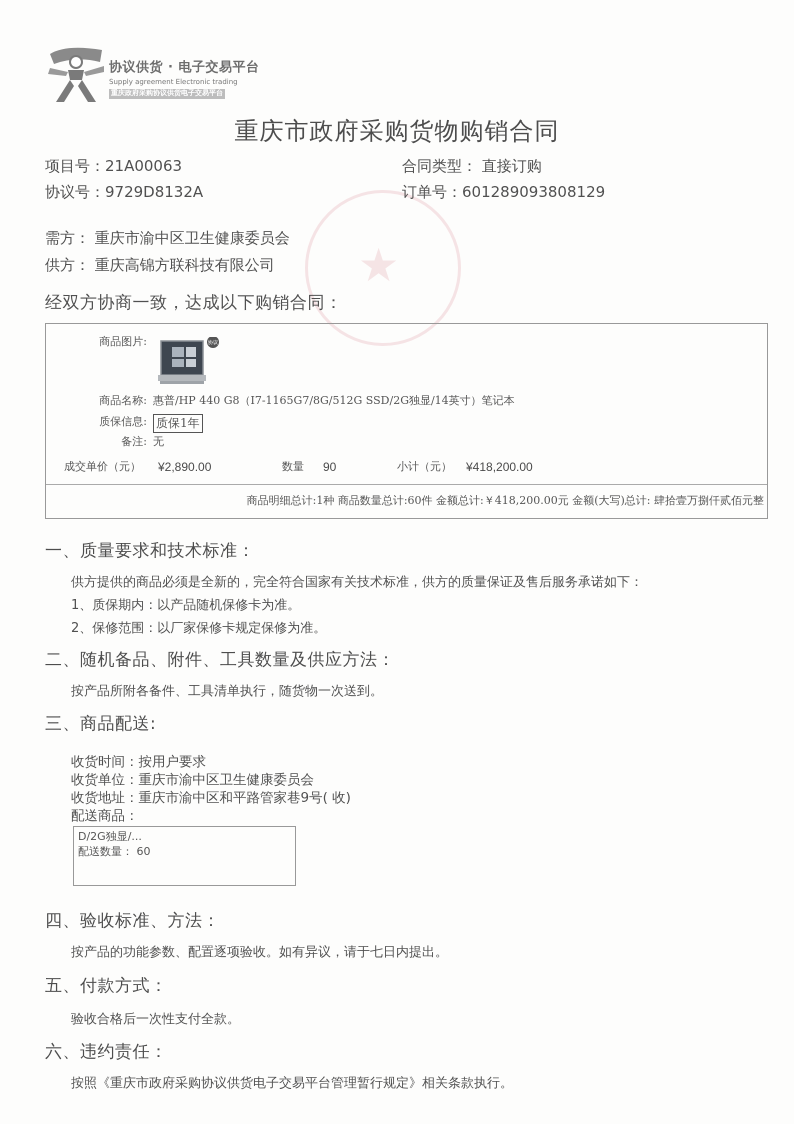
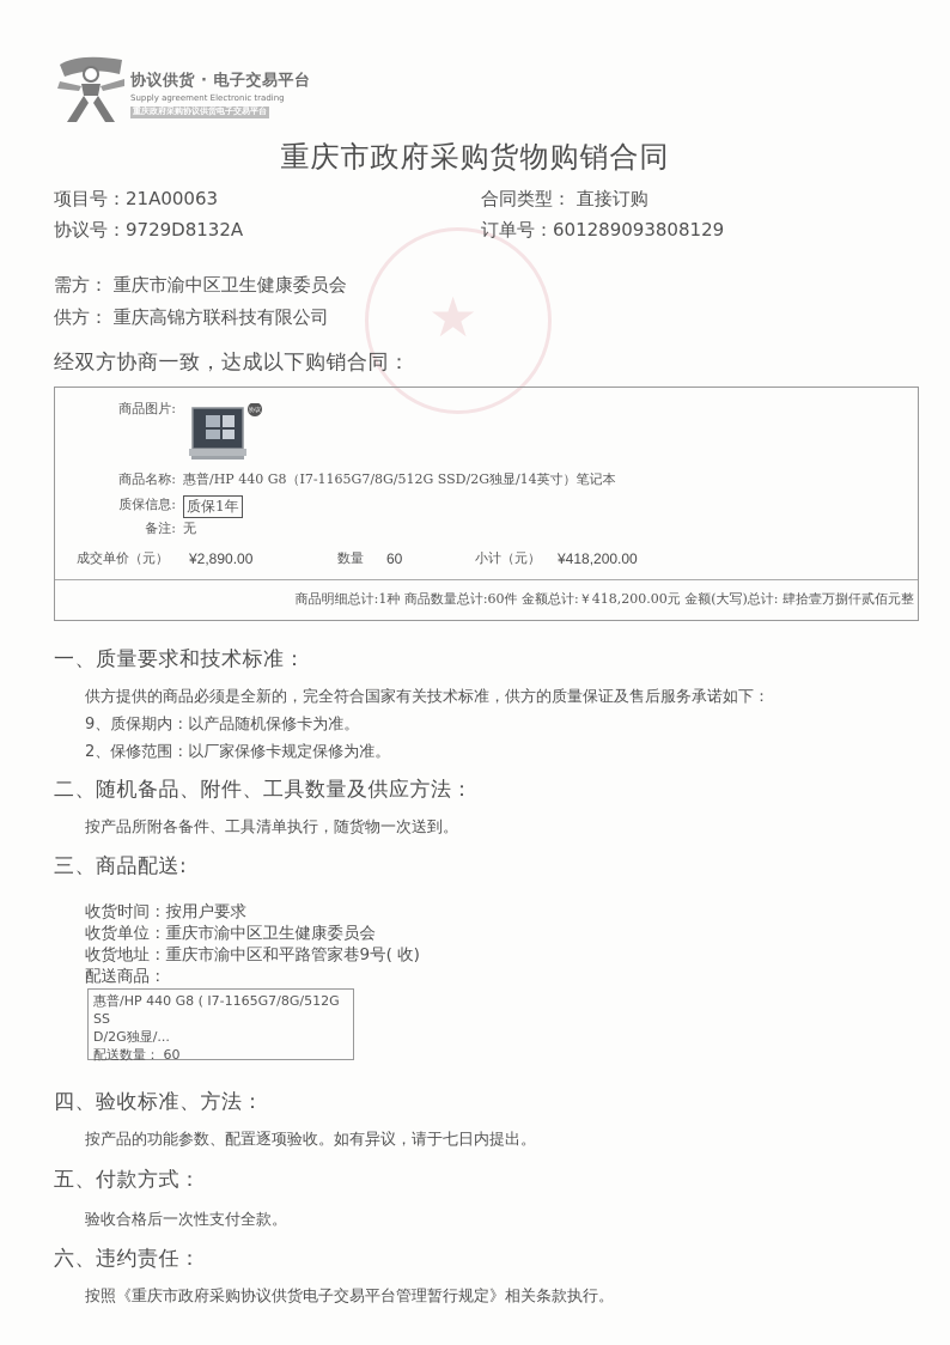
  协议供货 · 电子交易平台
  Supply agreement Electronic trading
  重庆政府采购协议供货电子交易平台
  ★
  重庆市政府采购货物购销合同
  项目号：21A00063
  合同类型： 直接订购
  协议号：9729D8132A
  订单号：601289093808129
  需方： 重庆市渝中区卫生健康委员会
  供方： 重庆高锦方联科技有限公司
  经双方协商一致，达成以下购销合同：
  商品图片:
  商品名称:
  惠普/HP 440 G8（I7-1165G7/8G/512G SSD/2G独显/14英寸）笔记本
  质保信息:
  质保1年
  备注:
  无
  成交单价（元）
  ¥2,890.00
  数量
- 90
+ 60
  小计（元）
  ¥418,200.00
  商品明细总计:1种 商品数量总计:60件 金额总计:￥418,200.00元 金额(大写)总计: 肆拾壹万捌仟贰佰元整
  一、质量要求和技术标准：
  供方提供的商品必须是全新的，完全符合国家有关技术标准，供方的质量保证及售后服务承诺如下：
- 1、质保期内：以产品随机保修卡为准。
+ 9、质保期内：以产品随机保修卡为准。
  2、保修范围：以厂家保修卡规定保修为准。
  二、随机备品、附件、工具数量及供应方法：
  按产品所附各备件、工具清单执行，随货物一次送到。
  三、商品配送:
  收货时间：按用户要求
  收货单位：重庆市渝中区卫生健康委员会
  收货地址：重庆市渝中区和平路管家巷9号( 收)
  配送商品：
+ 惠普/HP 440 G8 ( I7-1165G7/8G/512G SS
  D/2G独显/...
  配送数量： 60
  四、验收标准、方法：
  按产品的功能参数、配置逐项验收。如有异议，请于七日内提出。
  五、付款方式：
  验收合格后一次性支付全款。
  六、违约责任：
  按照《重庆市政府采购协议供货电子交易平台管理暂行规定》相关条款执行。
